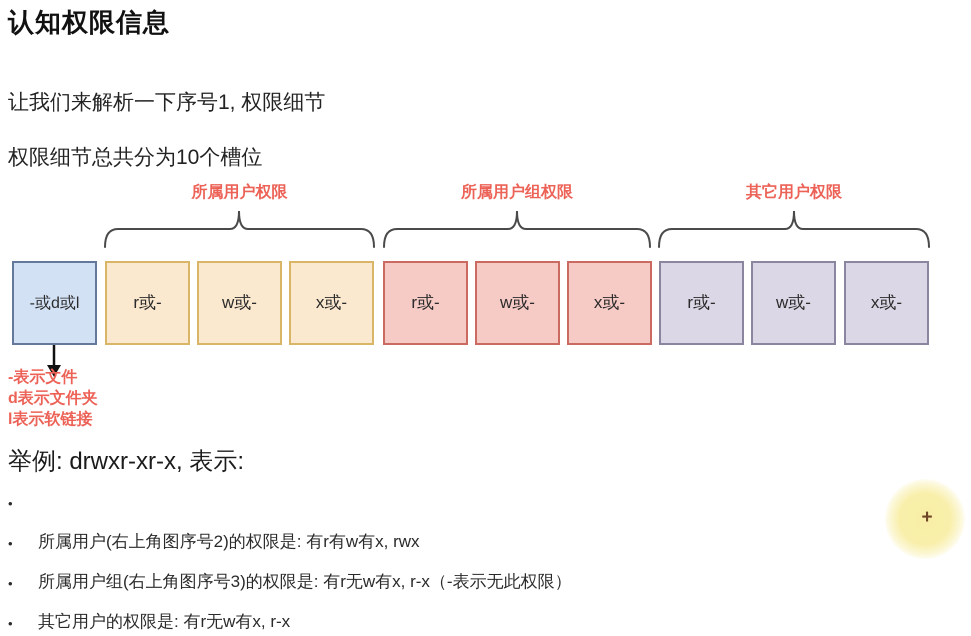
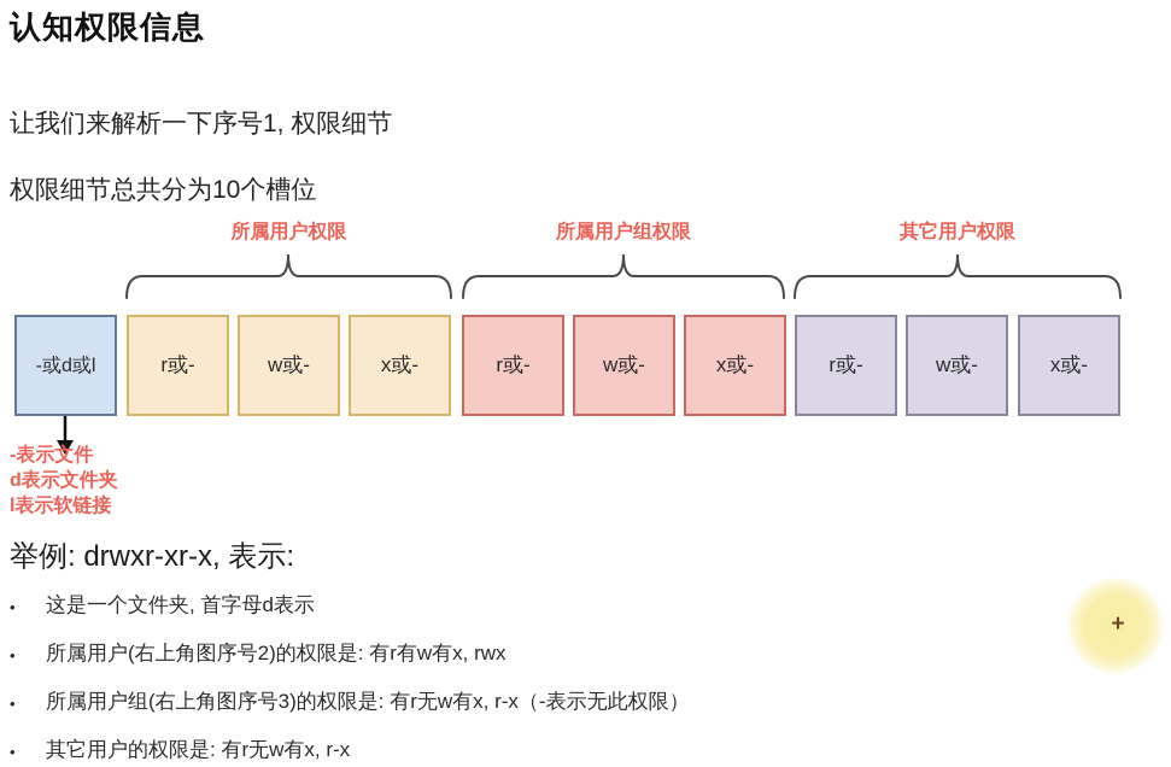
  认知权限信息
  让我们来解析一下序号1, 权限细节
  权限细节总共分为10个槽位
  所属用户权限
  所属用户组权限
  其它用户权限
  -或d或l
  r或-
  w或-
  x或-
  r或-
  w或-
  x或-
  r或-
  w或-
  x或-
  -表示文件
  d表示文件夹
  l表示软链接
  举例: drwxr-xr-x, 表示:
  •
+ 这是一个文件夹, 首字母d表示
  •
  所属用户(右上角图序号2)的权限是: 有r有w有x, rwx
  •
  所属用户组(右上角图序号3)的权限是: 有r无w有x, r-x（-表示无此权限）
  •
  其它用户的权限是: 有r无w有x, r-x
  +
